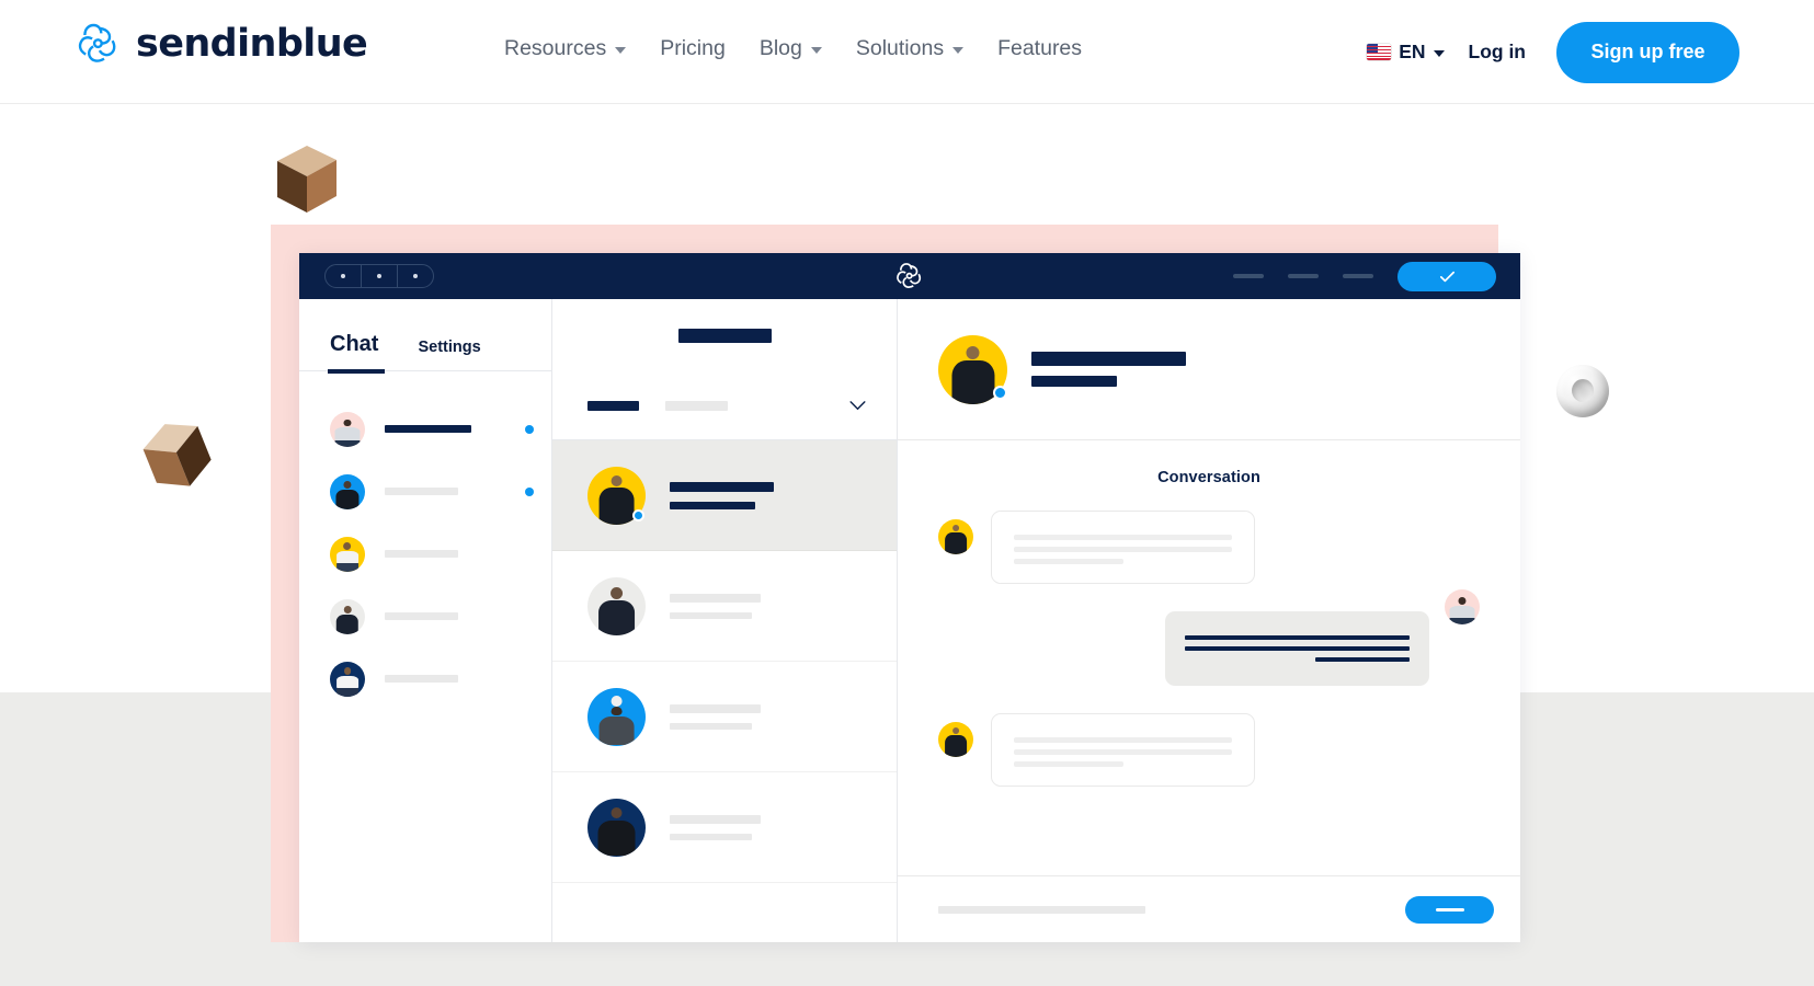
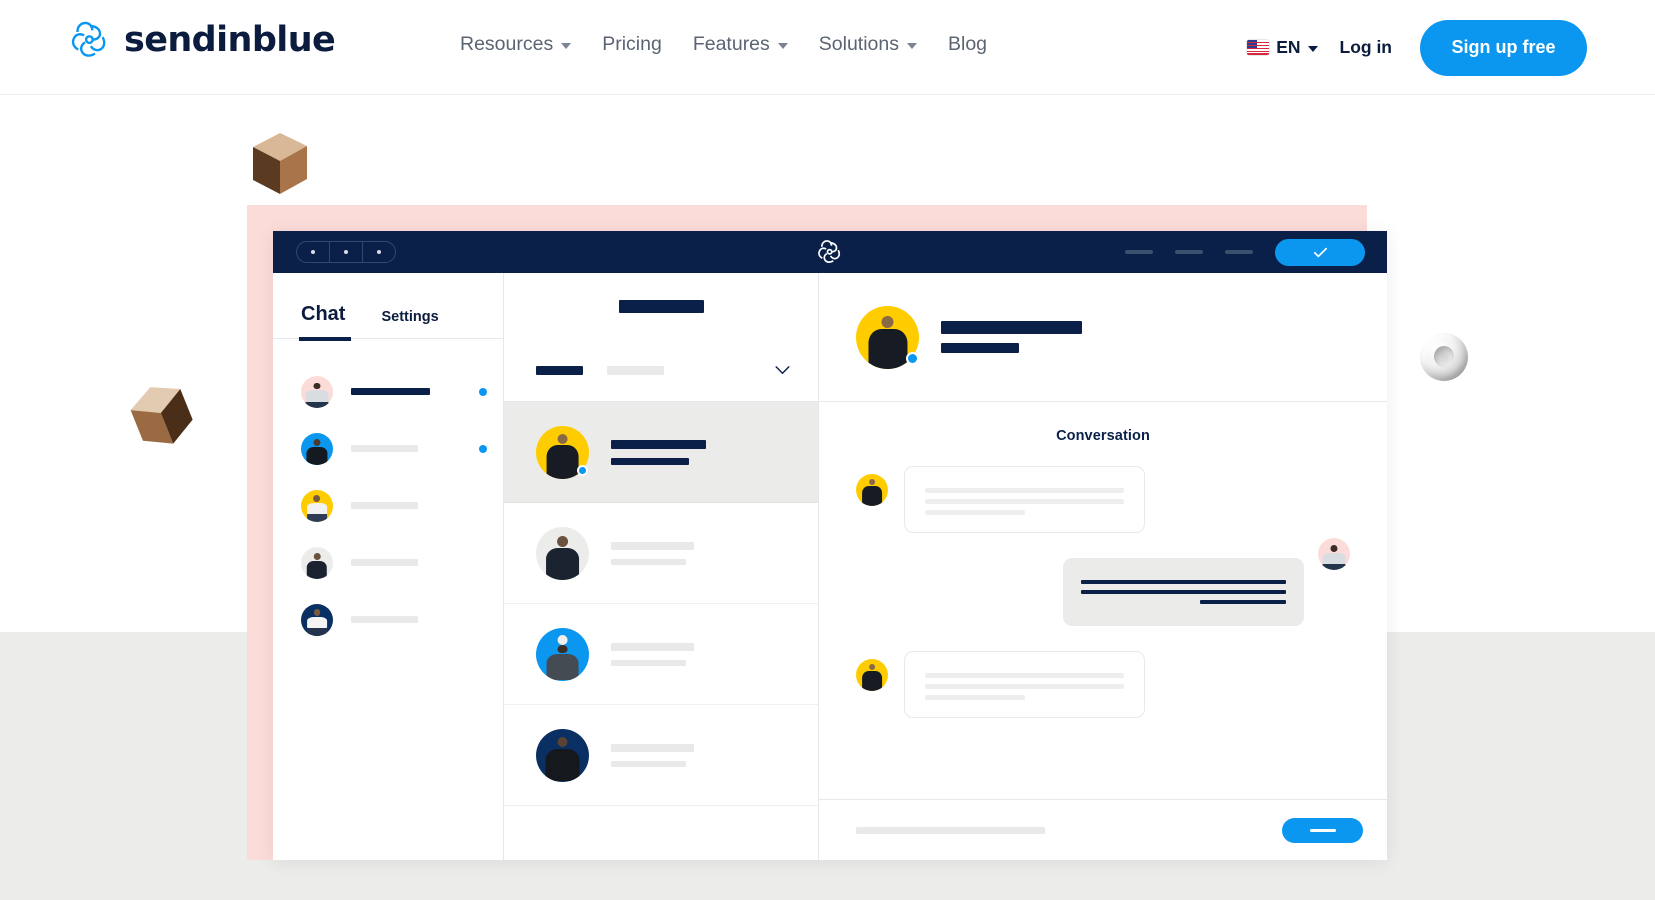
  sendinblue
  Resources
  Pricing
- Blog
+ Features
  Solutions
- Features
+ Blog
  EN
  Log in
  Sign up free
  Chat
  Settings
  Conversation
